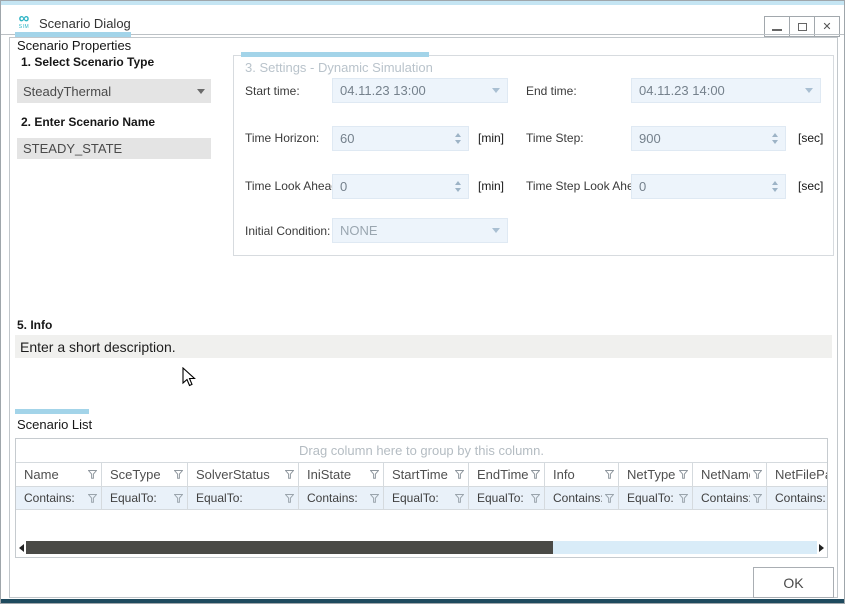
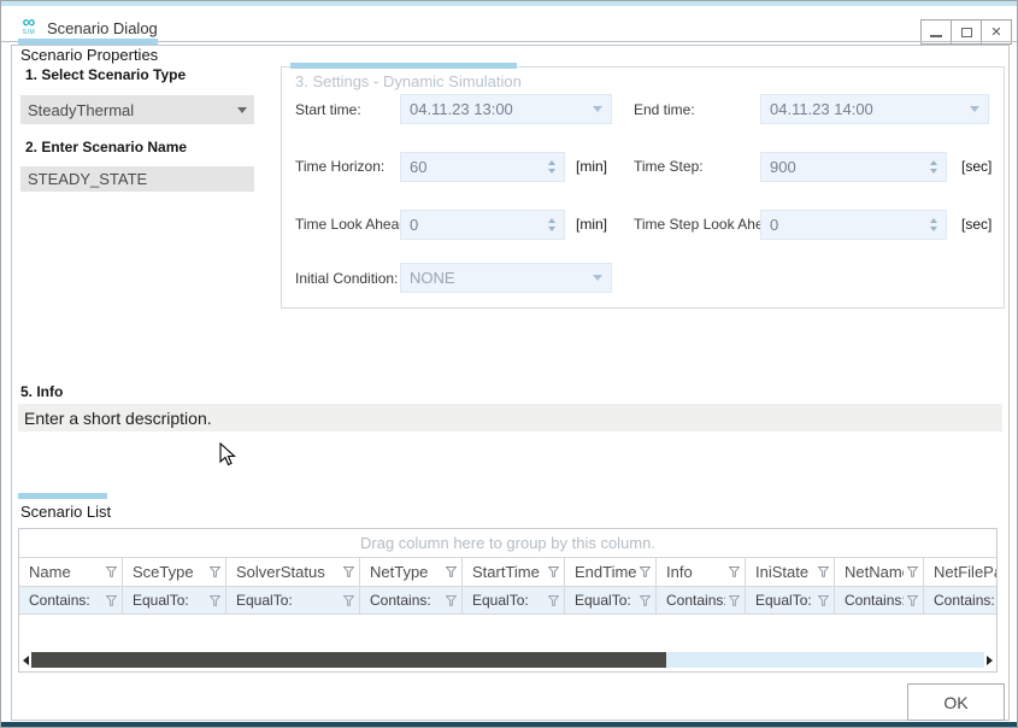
  ∞
  Scenario Dialog
  ✕
  Scenario Properties
  1. Select Scenario Type
  SteadyThermal
  2. Enter Scenario Name
  STEADY_STATE
  3. Settings - Dynamic Simulation
  Start time:
  04.11.23 13:00
  End time:
  04.11.23 14:00
  Time Horizon:
  60
  [min]
  Time Step:
  900
  [sec]
  Time Look Ahea
  0
  [min]
  Time Step Look Ah
  0
  [sec]
  Initial Condition:
  NONE
  5. Info
  Enter a short description.
  Scenario List
  Drag column here to group by this column.
  Name
  SceType
  SolverStatus
- IniState
+ NetType
  StartTime
  EndTime
  Info
- NetType
+ IniState
  NetNam
  NetFileP
  Contains:
  EqualTo:
  EqualTo:
  Contains:
  EqualTo:
  EqualTo:
  Contains
  EqualTo:
  Contains
  Contains:
  OK
